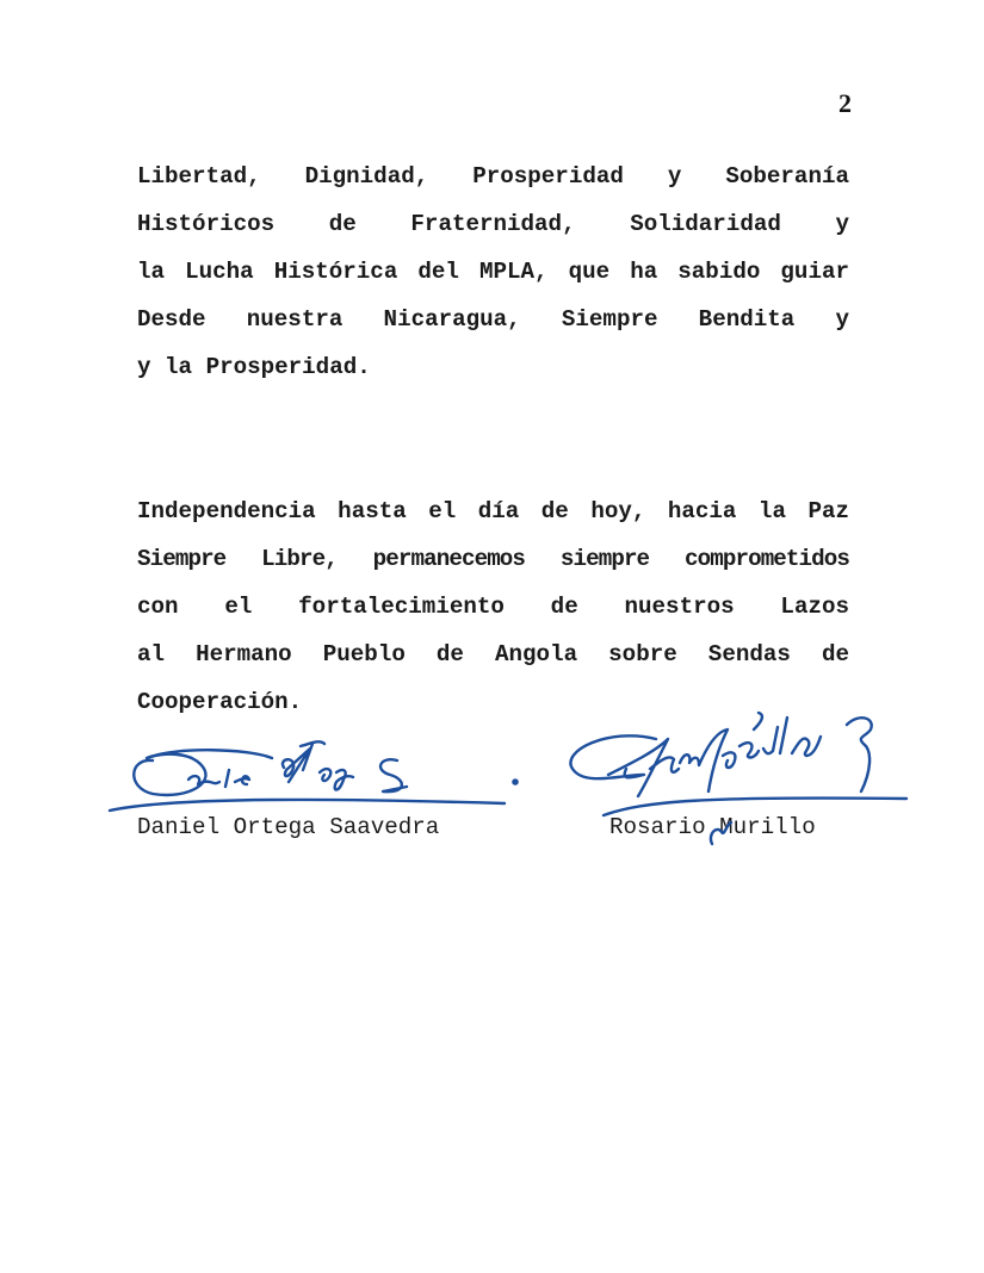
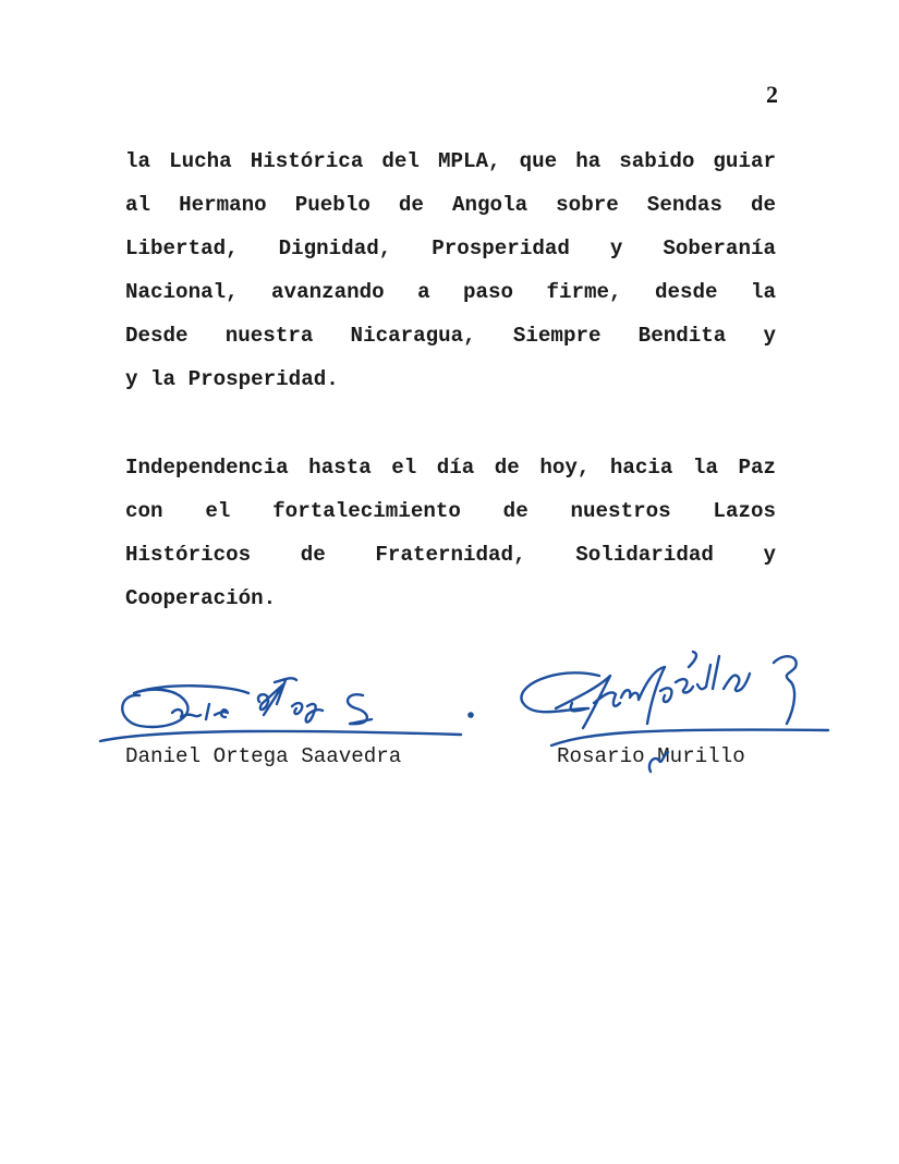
  2
- Libertad, Dignidad, Prosperidad y Soberanía
+ la Lucha Histórica del MPLA, que ha sabido guiar
- Históricos de Fraternidad, Solidaridad y
+ al Hermano Pueblo de Angola sobre Sendas de
- la Lucha Histórica del MPLA, que ha sabido guiar
+ Libertad, Dignidad, Prosperidad y Soberanía
+ Nacional, avanzando a paso firme, desde la
  Desde nuestra Nicaragua, Siempre Bendita y
  y la Prosperidad.
  Independencia hasta el día de hoy, hacia la Paz
- Siempre Libre, permanecemos siempre comprometidos
  con el fortalecimiento de nuestros Lazos
- al Hermano Pueblo de Angola sobre Sendas de
+ Históricos de Fraternidad, Solidaridad y
  Cooperación.
  Daniel Ortega Saavedra
  Rosariourillo
